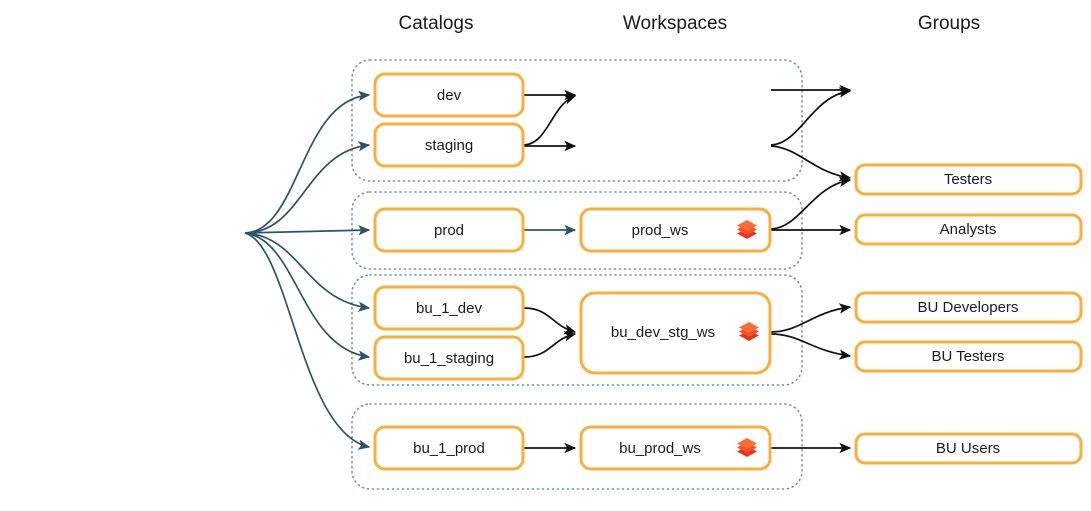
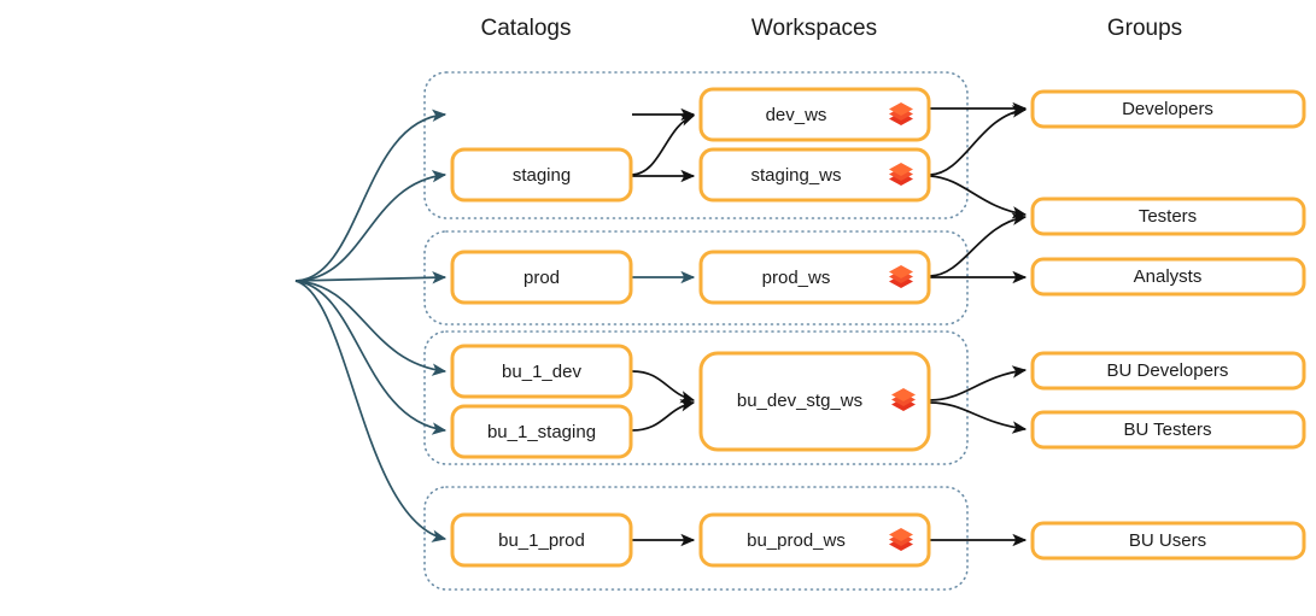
  Catalogs
  Workspaces
  Groups
- dev
  staging
  prod
  bu_1_dev
  bu_1_staging
  bu_1_prod
+ dev_ws
+ staging_ws
  prod_ws
  bu_dev_stg_ws
  bu_prod_ws
+ Developers
  Testers
  Analysts
  BU Developers
  BU Testers
  BU Users
